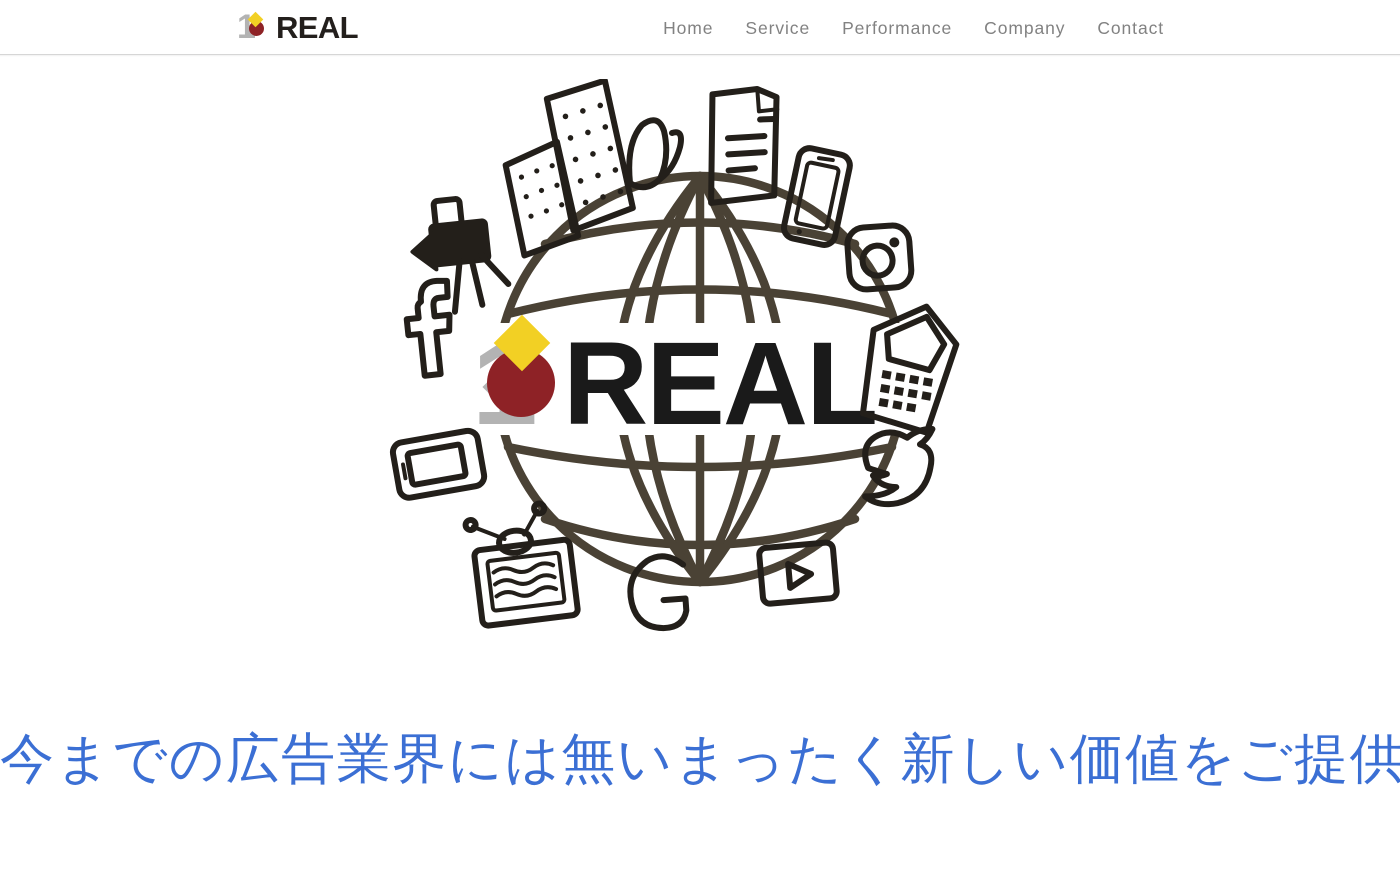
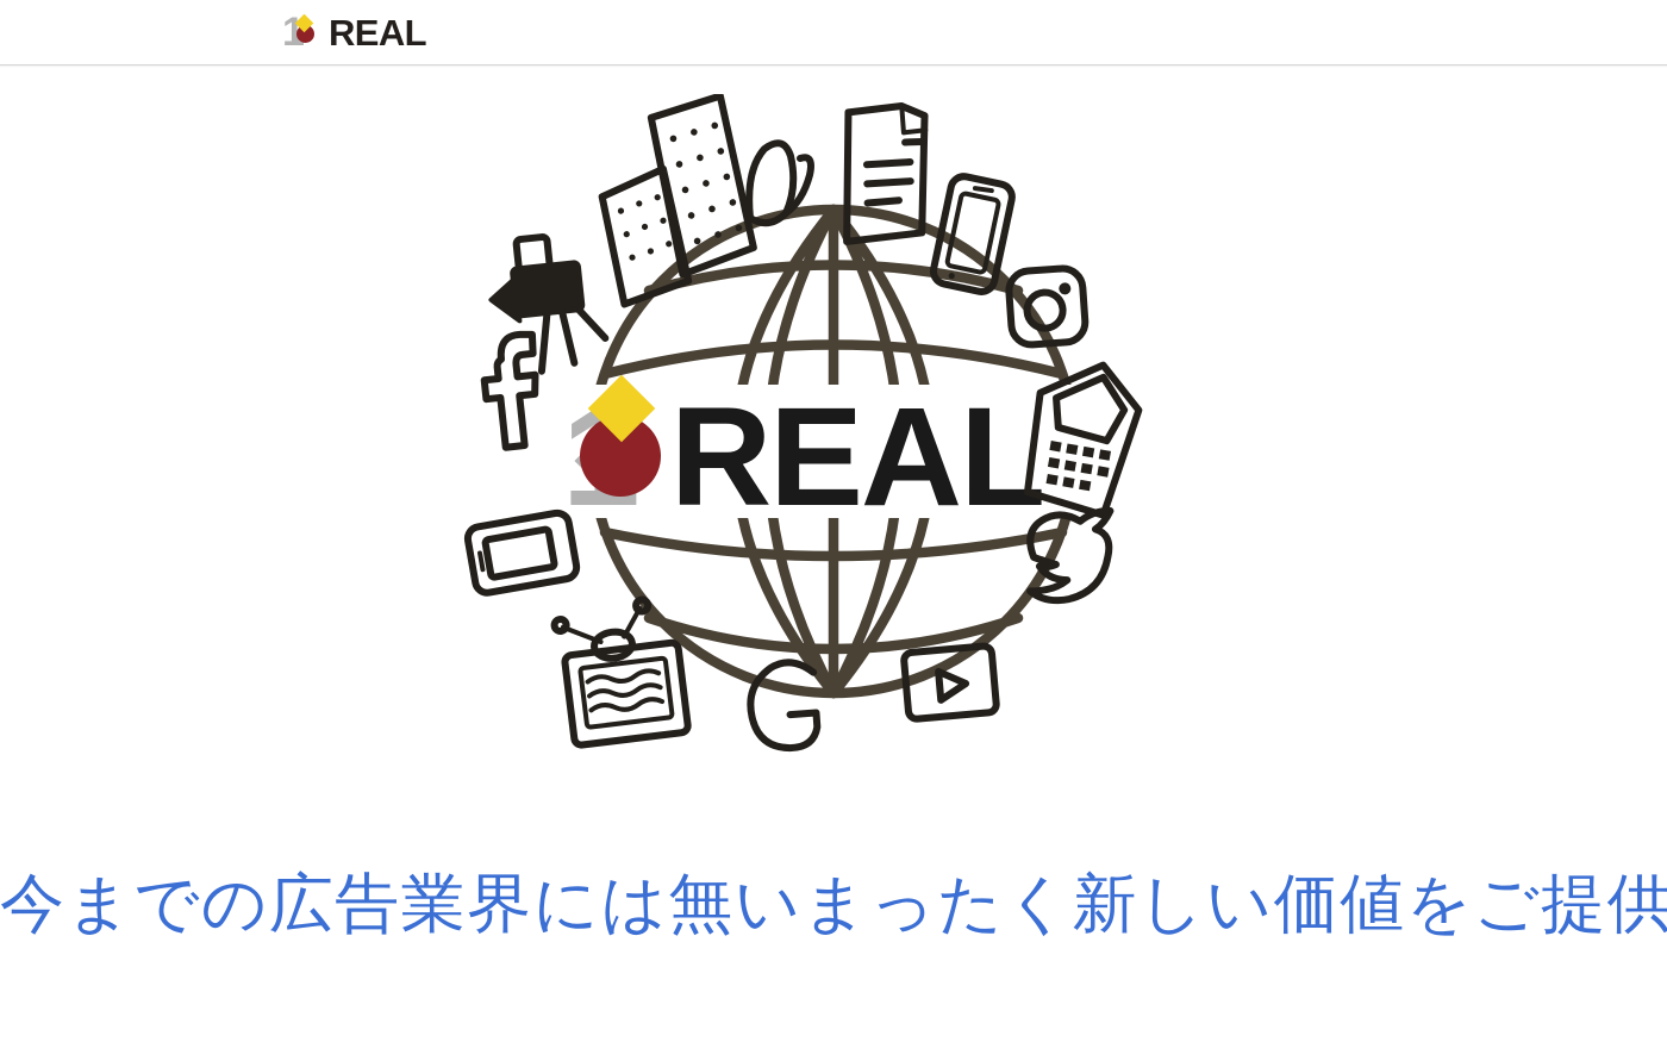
  1
  REAL
- Home
- Service
- Performance
- Company
- Contact
  REAL
  今までの広告業界には無いまったく新しい価値をご提供
